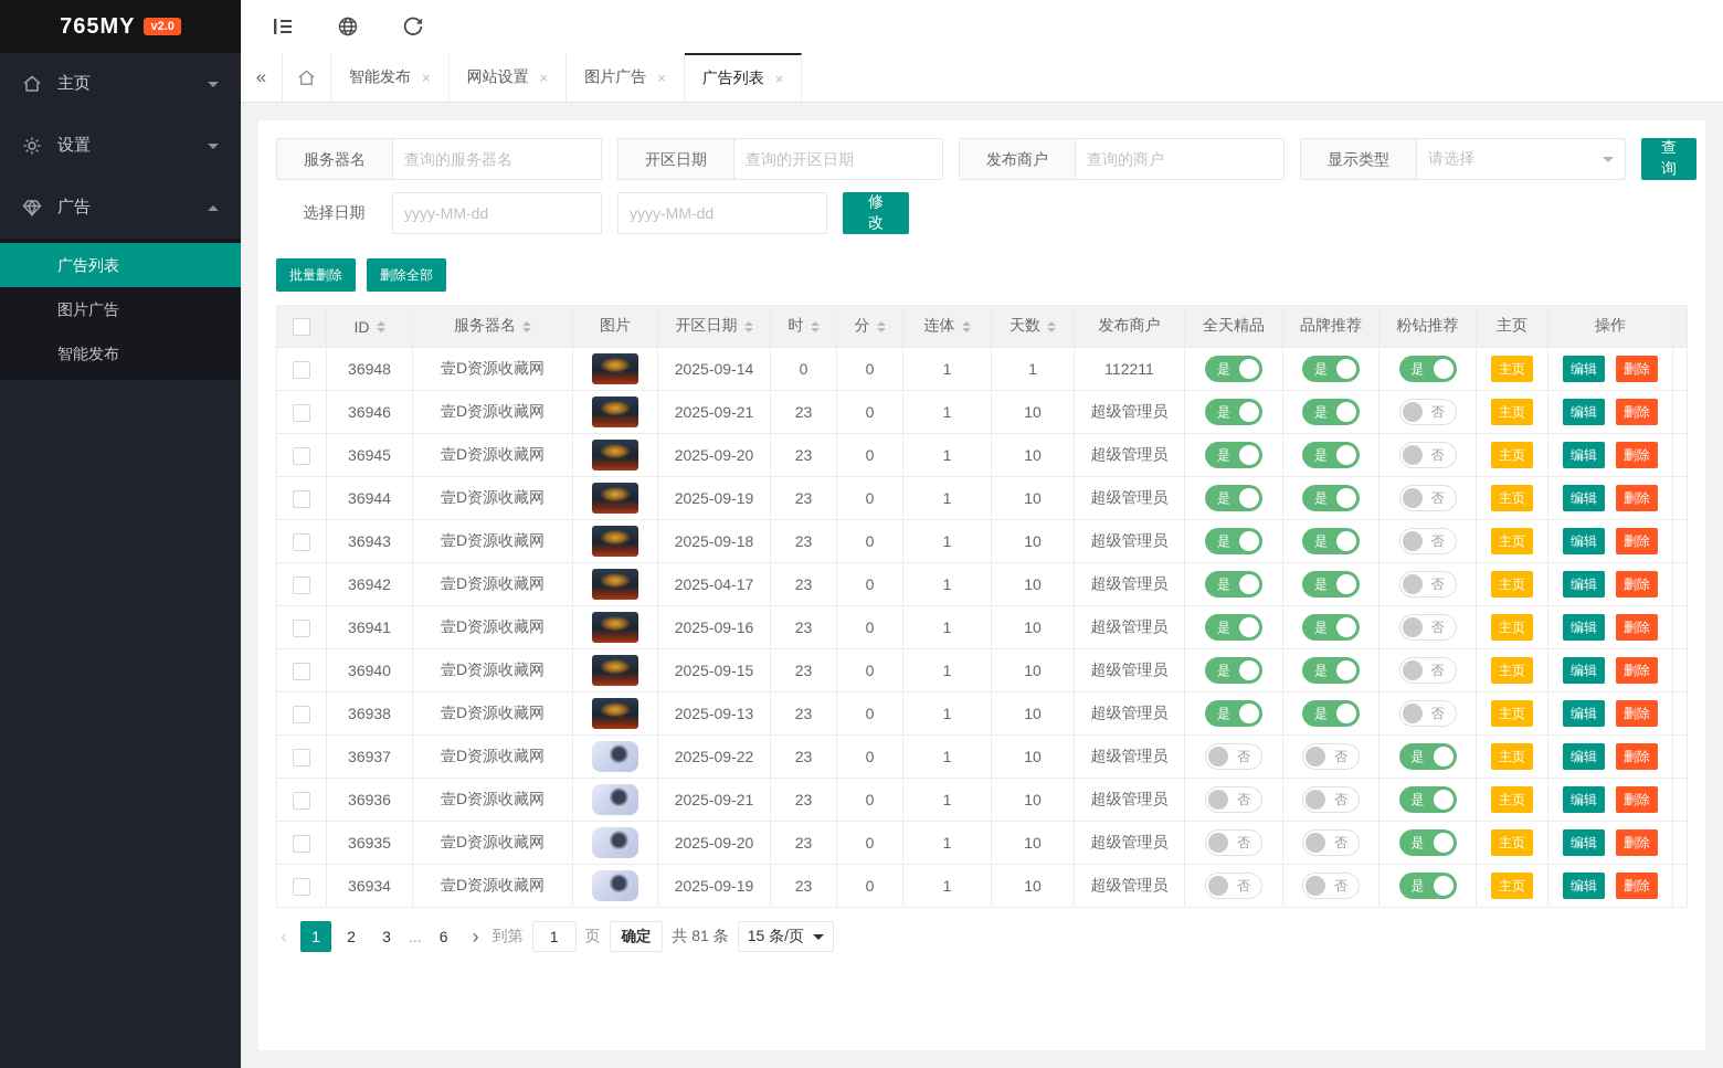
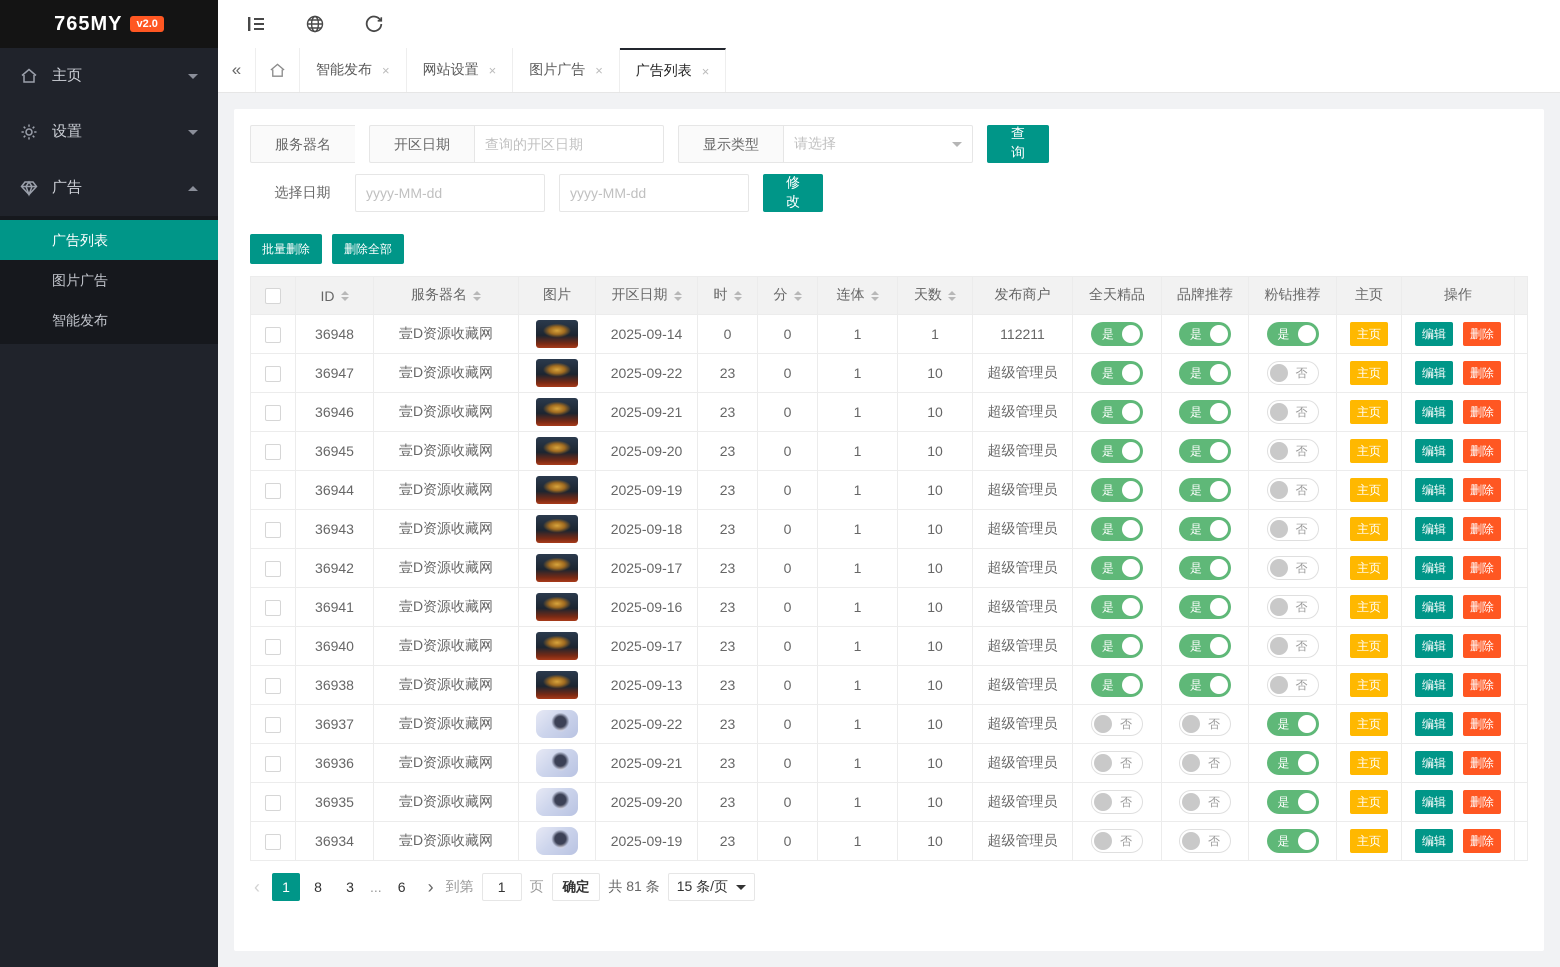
  765MY
  v2.0
  主页
  设置
  广告
  广告列表
  图片广告
  智能发布
  «
  智能发布
  ×
  网站设置
  ×
  图片广告
  ×
  广告列表
  ×
  服务器名
- 查询的服务器名
  开区日期
  查询的开区日期
- 发布商户
- 查询的商户
  显示类型
  请选择
  查询
  选择日期
  yyyy-MM-dd
  yyyy-MM-dd
  修改
  批量删除
  删除全部
  	ID	服务器名	图片	开区日期	时	分	连体	天数	发布商户	全天精品	品牌推荐	粉钻推荐	主页	操作
  	36948	壹D资源收藏网		2025-09-14	0	0	1	1	112211	是	是	是	主页	编辑 删除
+ 	36947	壹D资源收藏网		2025-09-22	23	0	1	10	超级管理员	是	是	否	主页	编辑 删除
  	36946	壹D资源收藏网		2025-09-21	23	0	1	10	超级管理员	是	是	否	主页	编辑 删除
  	36945	壹D资源收藏网		2025-09-20	23	0	1	10	超级管理员	是	是	否	主页	编辑 删除
  	36944	壹D资源收藏网		2025-09-19	23	0	1	10	超级管理员	是	是	否	主页	编辑 删除
  	36943	壹D资源收藏网		2025-09-18	23	0	1	10	超级管理员	是	是	否	主页	编辑 删除
- 	36942	壹D资源收藏网		2025-04-17	23	0	1	10	超级管理员	是	是	否	主页	编辑 删除
+ 	36942	壹D资源收藏网		2025-09-17	23	0	1	10	超级管理员	是	是	否	主页	编辑 删除
  	36941	壹D资源收藏网		2025-09-16	23	0	1	10	超级管理员	是	是	否	主页	编辑 删除
- 	36940	壹D资源收藏网		2025-09-15	23	0	1	10	超级管理员	是	是	否	主页	编辑 删除
+ 	36940	壹D资源收藏网		2025-09-17	23	0	1	10	超级管理员	是	是	否	主页	编辑 删除
  	36938	壹D资源收藏网		2025-09-13	23	0	1	10	超级管理员	是	是	否	主页	编辑 删除
  	36937	壹D资源收藏网		2025-09-22	23	0	1	10	超级管理员	否	否	是	主页	编辑 删除
  	36936	壹D资源收藏网		2025-09-21	23	0	1	10	超级管理员	否	否	是	主页	编辑 删除
  	36935	壹D资源收藏网		2025-09-20	23	0	1	10	超级管理员	否	否	是	主页	编辑 删除
  	36934	壹D资源收藏网		2025-09-19	23	0	1	10	超级管理员	否	否	是	主页	编辑 删除
  ‹
  1
- 2
+ 8
  3
  ...
  6
  ›
  到第
  1
  页
  确定
  共 81 条
  15 条/页
